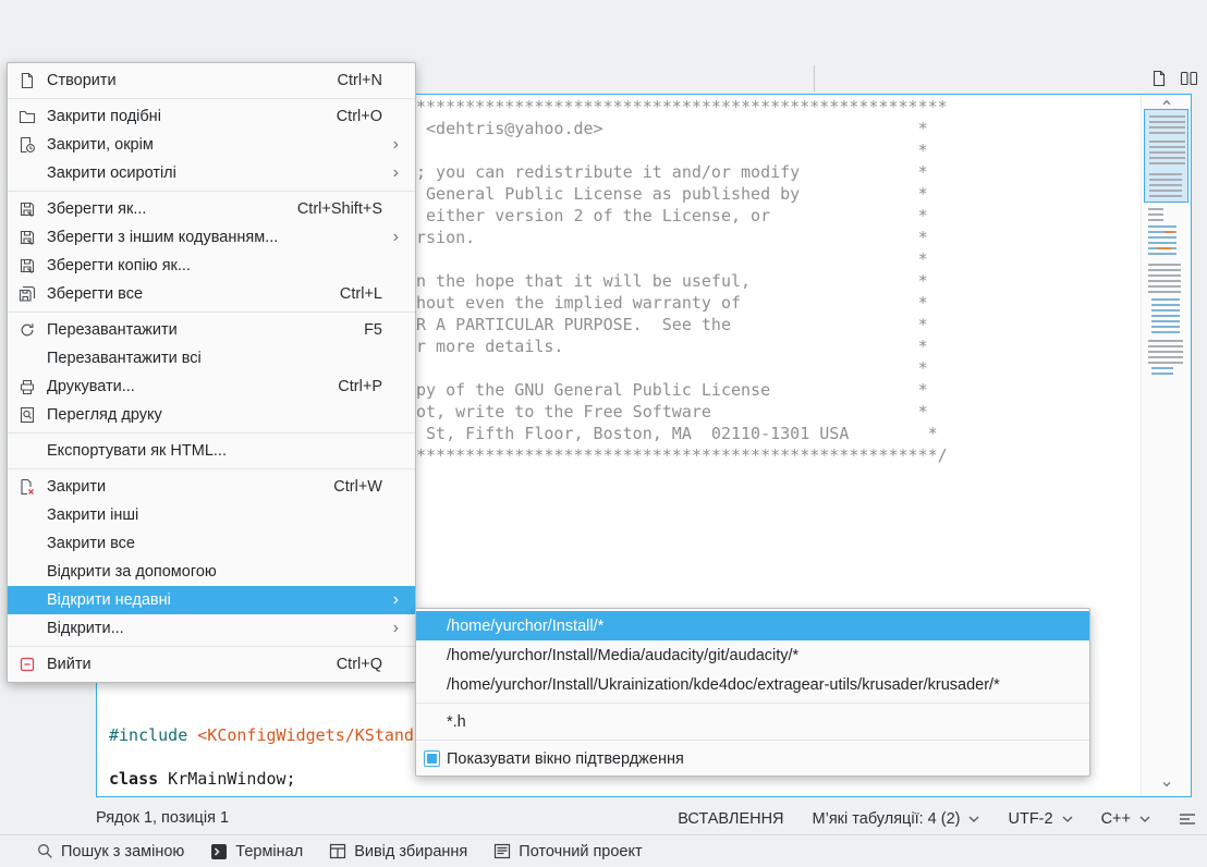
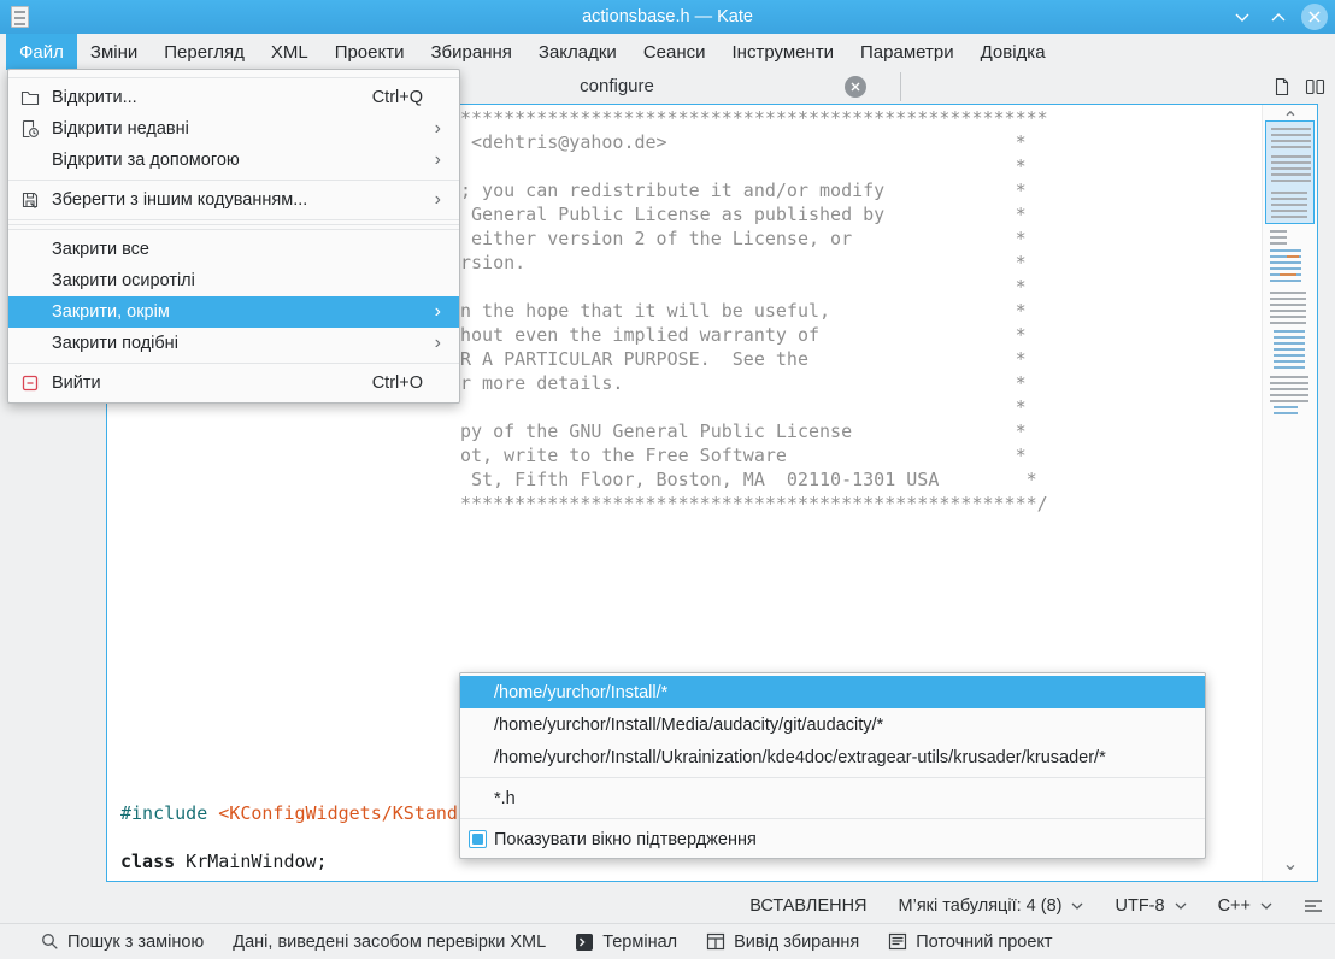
+ actionsbase.h — Kate
+ Файл
+ Зміни
+ Перегляд
+ XML
+ Проекти
+ Збирання
+ Закладки
+ Сеанси
+ Інструменти
+ Параметри
+ Довідка
+ configure
  ******************************************************
  <dehtris@yahoo.de> *
  *
  ; you can redistribute it and/or modify *
  General Public License as published by *
  either version 2 of the License, or *
  rsion. *
  *
  n the hope that it will be useful, *
  hout even the implied warranty of *
  R A PARTICULAR PURPOSE. See the *
  r more details. *
  *
  py of the GNU General Public License *
  ot, write to the Free Software *
  St, Fifth Floor, Boston, MA 02110-1301 USA *
  *****************************************************/
  #include <KConfigWidgets/KStand
  class KrMainWindow;
  ⌄
- Створити
- Ctrl+N
- Закрити подібні
+ Відкрити...
- Ctrl+O
+ Ctrl+Q
- Закрити, окрім
+ Відкрити недавні
  ›
- Закрити осиротілі
+ Відкрити за допомогою
  ›
- Зберегти як...
- Ctrl+Shift+S
  Зберегти з іншим кодуванням...
  ›
- Зберегти копію як...
- Зберегти все
- Ctrl+L
- Перезавантажити
- F5
- Перезавантажити всі
- Друкувати...
- Ctrl+P
- Перегляд друку
- Експортувати як HTML...
- Закрити
- Ctrl+W
- Закрити інші
  Закрити все
- Відкрити за допомогою
+ Закрити осиротілі
- Відкрити недавні
+ Закрити, окрім
  ›
- Відкрити...
+ Закрити подібні
  ›
  Вийти
- Ctrl+Q
+ Ctrl+O
  /home/yurchor/Install/*
  /home/yurchor/Install/Media/audacity/git/audacity/*
  /home/yurchor/Install/Ukrainization/kde4doc/extragear-utils/krusader/krusader/*
  *.h
  Показувати вікно підтвердження
- Рядок 1, позиція 1
  ВСТАВЛЕННЯ
- М’які табуляції: 4 (2)
+ М’які табуляції: 4 (8)
- UTF-2
+ UTF-8
  C++
  Пошук з заміною
+ Дані, виведені засобом перевірки XML
  Термінал
  Вивід збирання
  Поточний проект
